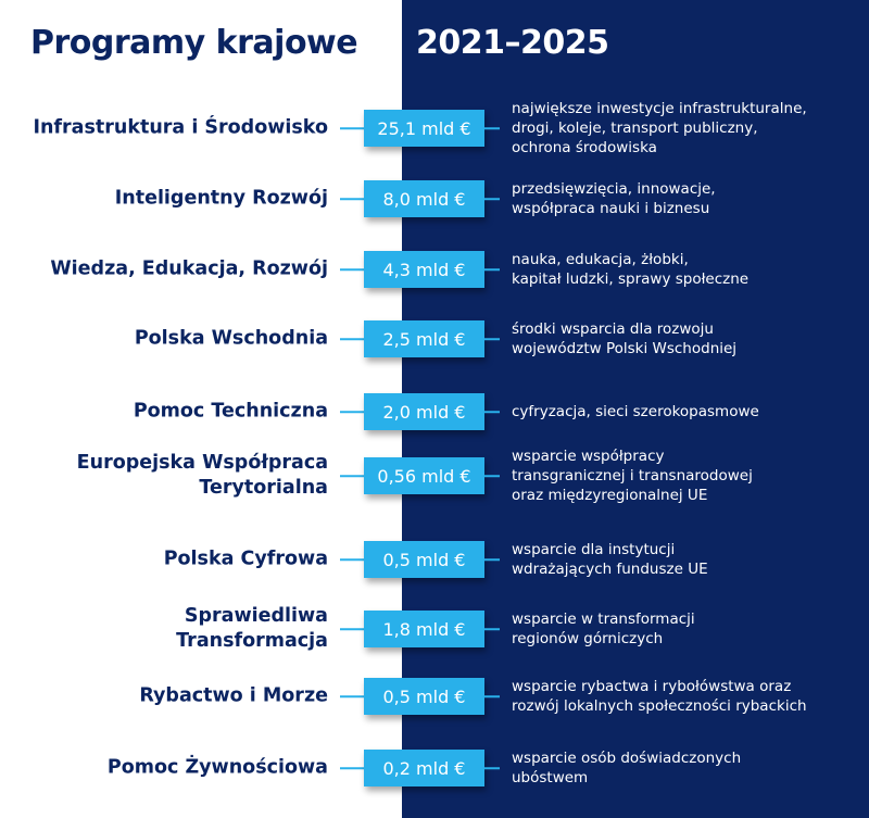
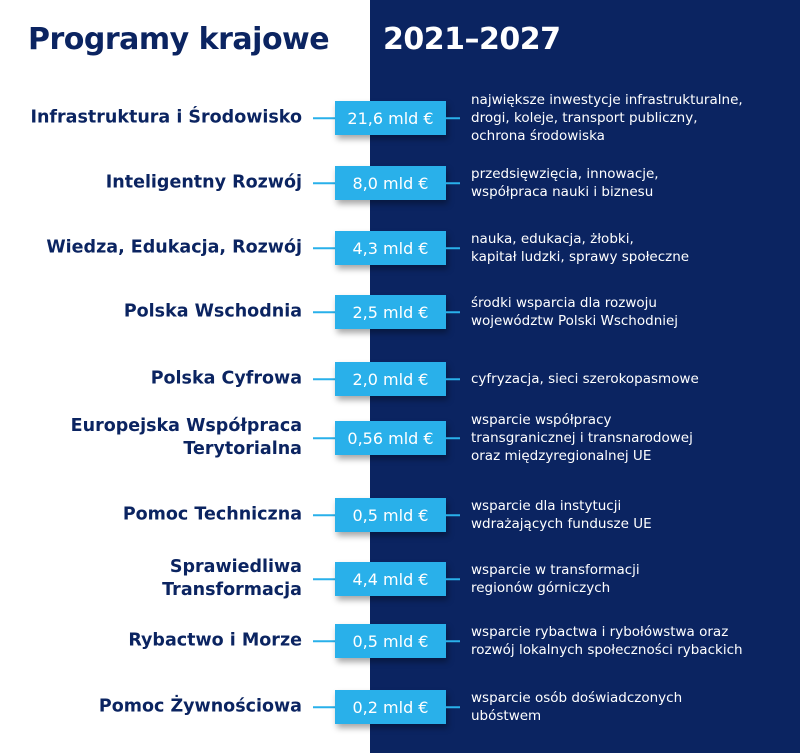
  Programy krajowe
- 2021–2025
+ 2021–2027
  Infrastruktura i Środowisko
- 25,1 mld €
+ 21,6 mld €
  największe inwestycje infrastrukturalne,
  drogi, koleje, transport publiczny,
  ochrona środowiska
  Inteligentny Rozwój
  8,0 mld €
  przedsięwzięcia, innowacje,
  współpraca nauki i biznesu
  Wiedza, Edukacja, Rozwój
  4,3 mld €
  nauka, edukacja, żłobki,
  kapitał ludzki, sprawy społeczne
  Polska Wschodnia
  2,5 mld €
  środki wsparcia dla rozwoju
  województw Polski Wschodniej
- Pomoc Techniczna
+ Polska Cyfrowa
  2,0 mld €
  cyfryzacja, sieci szerokopasmowe
  Europejska Współpraca
  Terytorialna
  0,56 mld €
  wsparcie współpracy
  transgranicznej i transnarodowej
  oraz międzyregionalnej UE
- Polska Cyfrowa
+ Pomoc Techniczna
  0,5 mld €
  wsparcie dla instytucji
  wdrażających fundusze UE
  Sprawiedliwa
  Transformacja
- 1,8 mld €
+ 4,4 mld €
  wsparcie w transformacji
  regionów górniczych
  Rybactwo i Morze
  0,5 mld €
  wsparcie rybactwa i rybołówstwa oraz
  rozwój lokalnych społeczności rybackich
  Pomoc Żywnościowa
  0,2 mld €
  wsparcie osób doświadczonych
  ubóstwem
